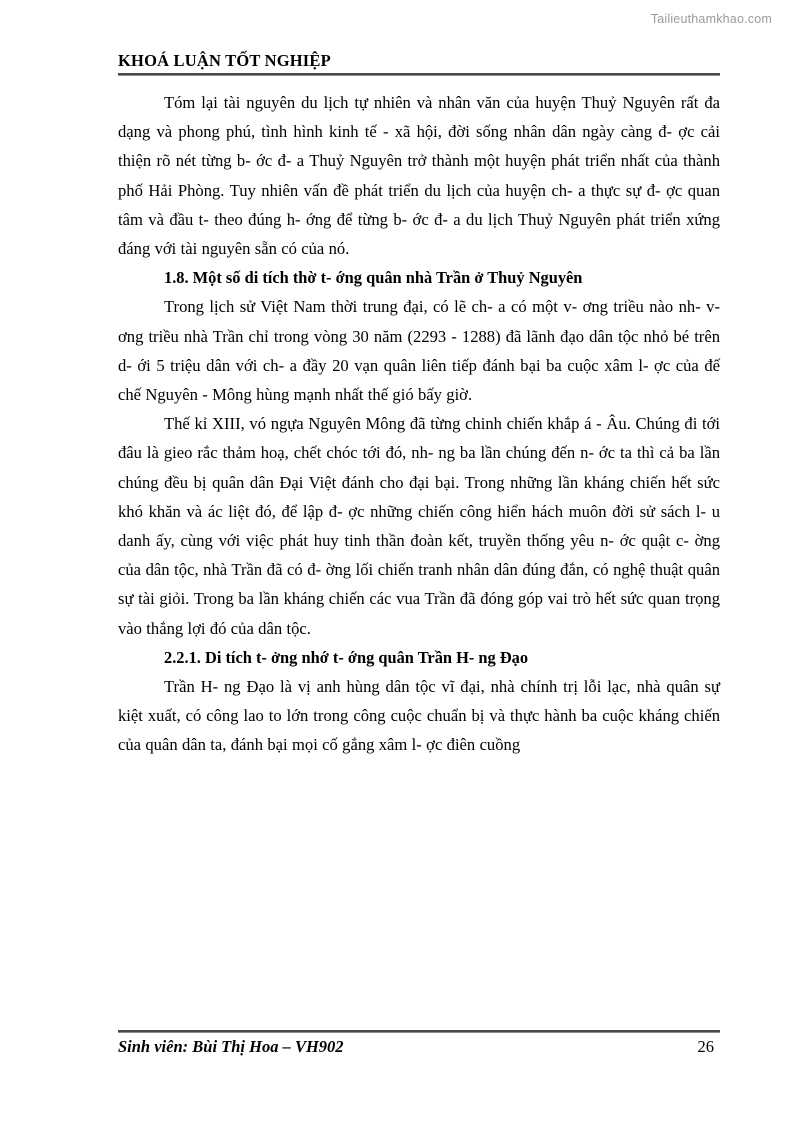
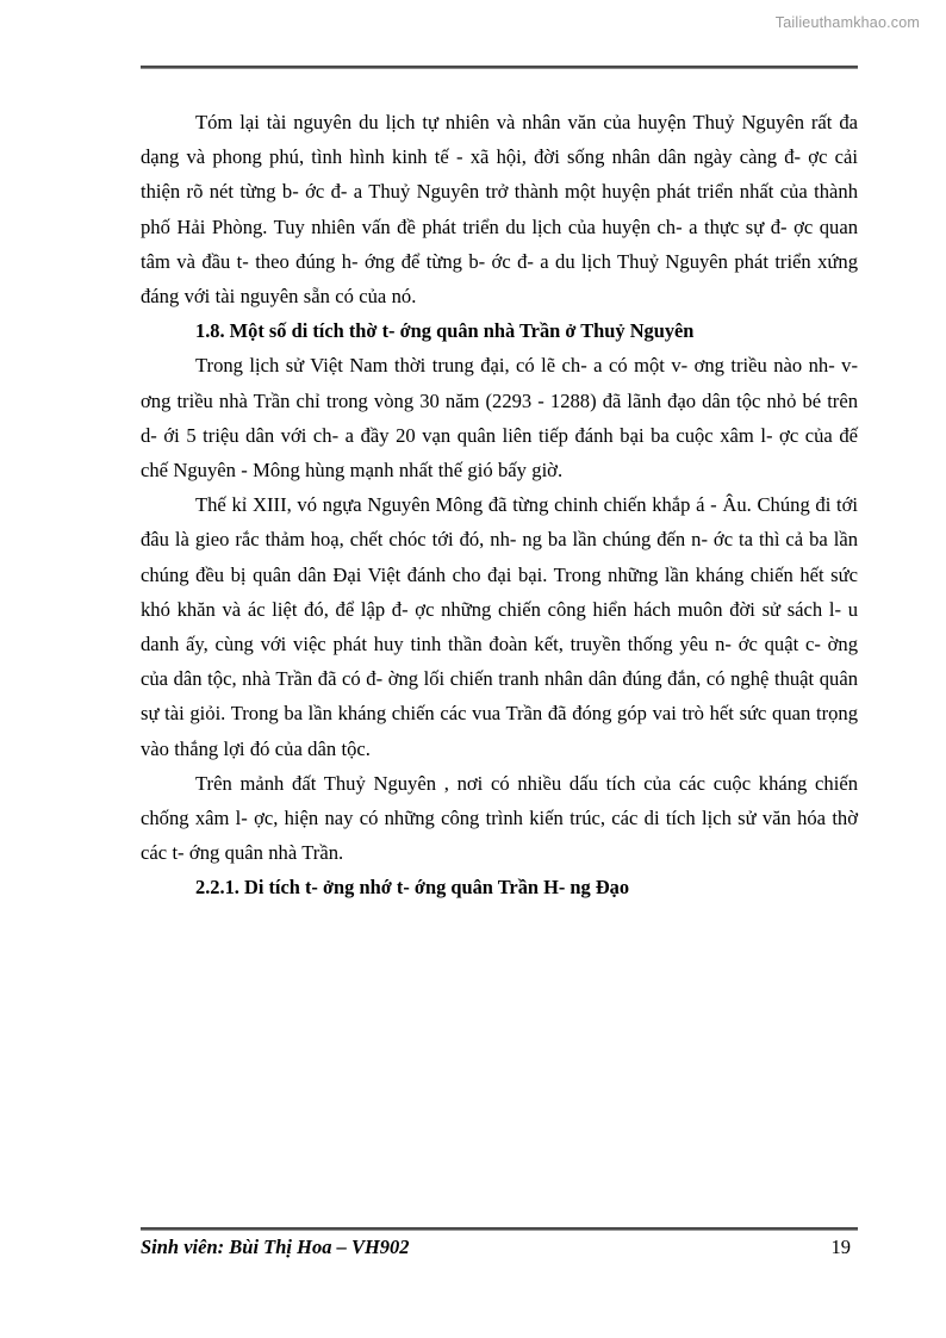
  Tailieuthamkhao.com
- KHOÁ LUẬN TỐT NGHIỆP
  Tóm lại tài nguyên du lịch tự nhiên và nhân văn của huyện Thuỷ Nguyên rất đa dạng và phong phú, tình hình kinh tế - xã hội, đời sống nhân dân ngày càng đ- ợc cải thiện rõ nét từng b- ớc đ- a Thuỷ Nguyên trở thành một huyện phát triển nhất của thành phố Hải Phòng. Tuy nhiên vấn đề phát triển du lịch của huyện ch- a thực sự đ- ợc quan tâm và đầu t- theo đúng h- ớng để từng b- ớc đ- a du lịch Thuỷ Nguyên phát triển xứng đáng với tài nguyên sẵn có của nó.
  1.8. Một số di tích thờ t- ớng quân nhà Trần ở Thuỷ Nguyên
  Trong lịch sử Việt Nam thời trung đại, có lẽ ch- a có một v- ơng triều nào nh- v- ơng triều nhà Trần chỉ trong vòng 30 năm (2293 - 1288) đã lãnh đạo dân tộc nhỏ bé trên d- ới 5 triệu dân với ch- a đầy 20 vạn quân liên tiếp đánh bại ba cuộc xâm l- ợc của đế chế Nguyên - Mông hùng mạnh nhất thế gió bấy giờ.
  Thế kỉ XIII, vó ngựa Nguyên Mông đã từng chinh chiến khắp á - Âu. Chúng đi tới đâu là gieo rắc thảm hoạ, chết chóc tới đó, nh- ng ba lần chúng đến n- ớc ta thì cả ba lần chúng đều bị quân dân Đại Việt đánh cho đại bại. Trong những lần kháng chiến hết sức khó khăn và ác liệt đó, để lập đ- ợc những chiến công hiển hách muôn đời sử sách l- u danh ấy, cùng với việc phát huy tinh thần đoàn kết, truyền thống yêu n- ớc quật c- ờng của dân tộc, nhà Trần đã có đ- ờng lối chiến tranh nhân dân đúng đắn, có nghệ thuật quân sự tài giỏi. Trong ba lần kháng chiến các vua Trần đã đóng góp vai trò hết sức quan trọng vào thắng lợi đó của dân tộc.
+ Trên mảnh đất Thuỷ Nguyên , nơi có nhiều dấu tích của các cuộc kháng chiến chống xâm l- ợc, hiện nay có những công trình kiến trúc, các di tích lịch sử văn hóa thờ các t- ớng quân nhà Trần.
  2.2.1. Di tích t- ởng nhớ t- ớng quân Trần H- ng Đạo
- Trần H- ng Đạo là vị anh hùng dân tộc vĩ đại, nhà chính trị lỗi lạc, nhà quân sự kiệt xuất, có công lao to lớn trong công cuộc chuẩn bị và thực hành ba cuộc kháng chiến của quân dân ta, đánh bại mọi cố gắng xâm l- ợc điên cuồng
  Sinh viên: Bùi Thị Hoa – VH902
- 26
+ 19
